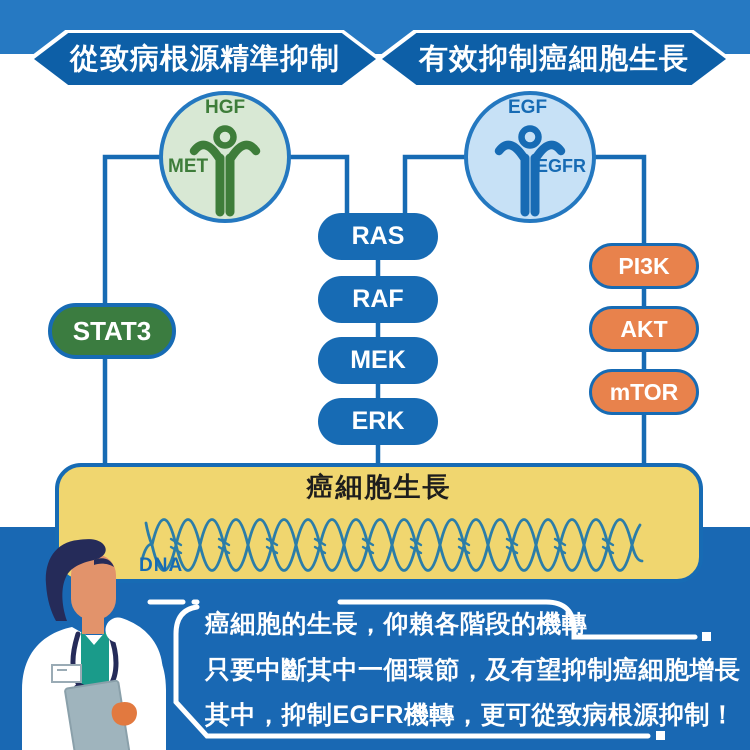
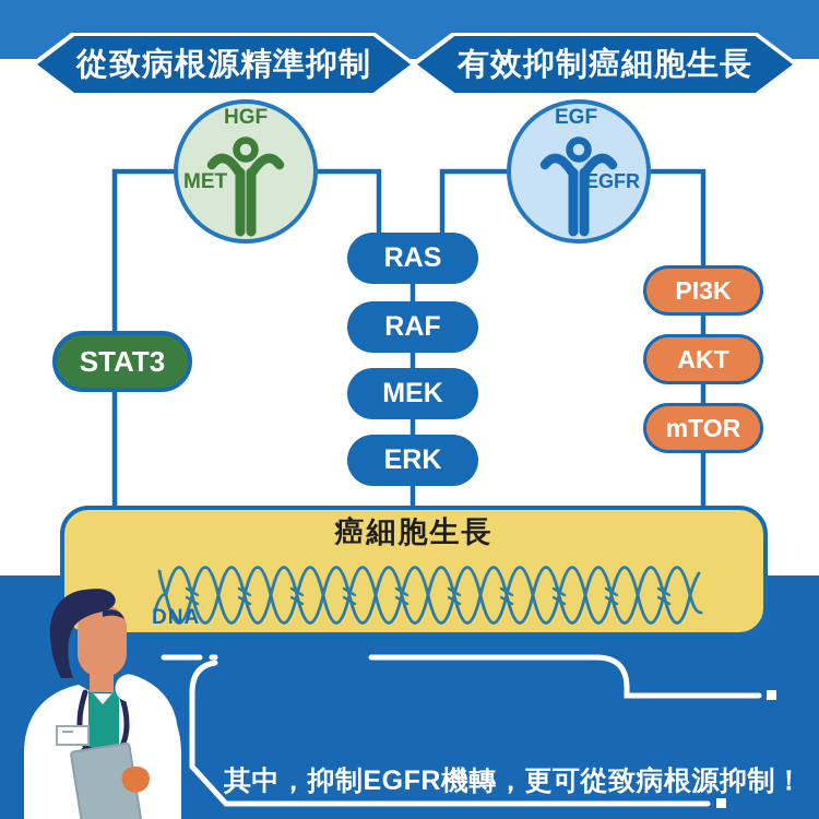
  從致病根源精準抑制
  有效抑制癌細胞生長
  HGF
  MET
  EGF
  EGFR
  STAT3
  RAS
  RAF
  MEK
  ERK
  PI3K
  AKT
  mTOR
  癌細胞生長
  DNA
- 癌細胞的生長，仰賴各階段的機轉
- 只要中斷其中一個環節，及有望抑制癌細胞增長
  其中，抑制EGFR機轉，更可從致病根源抑制！
